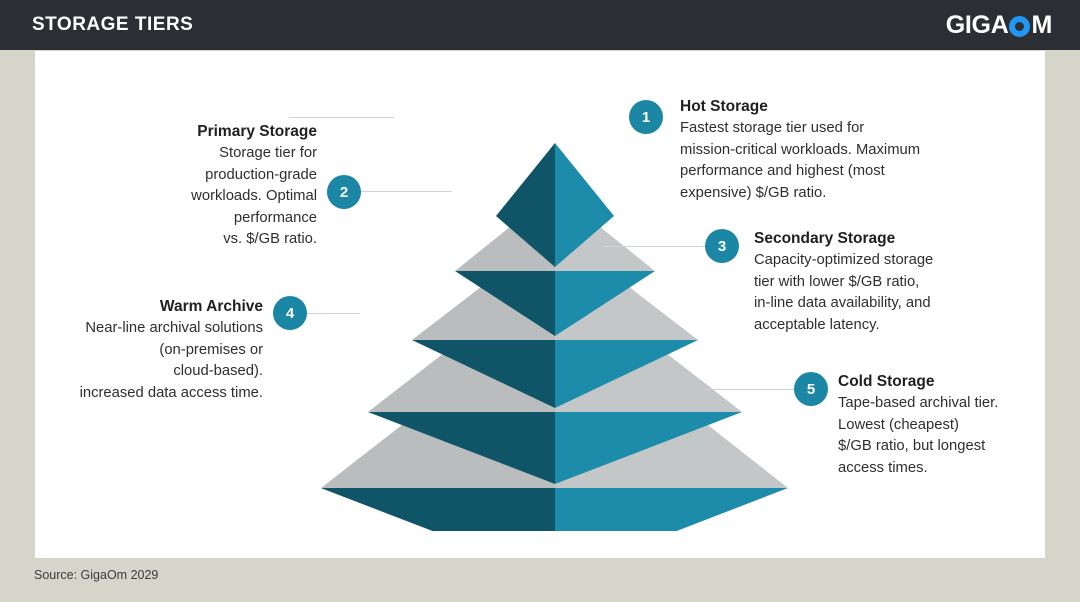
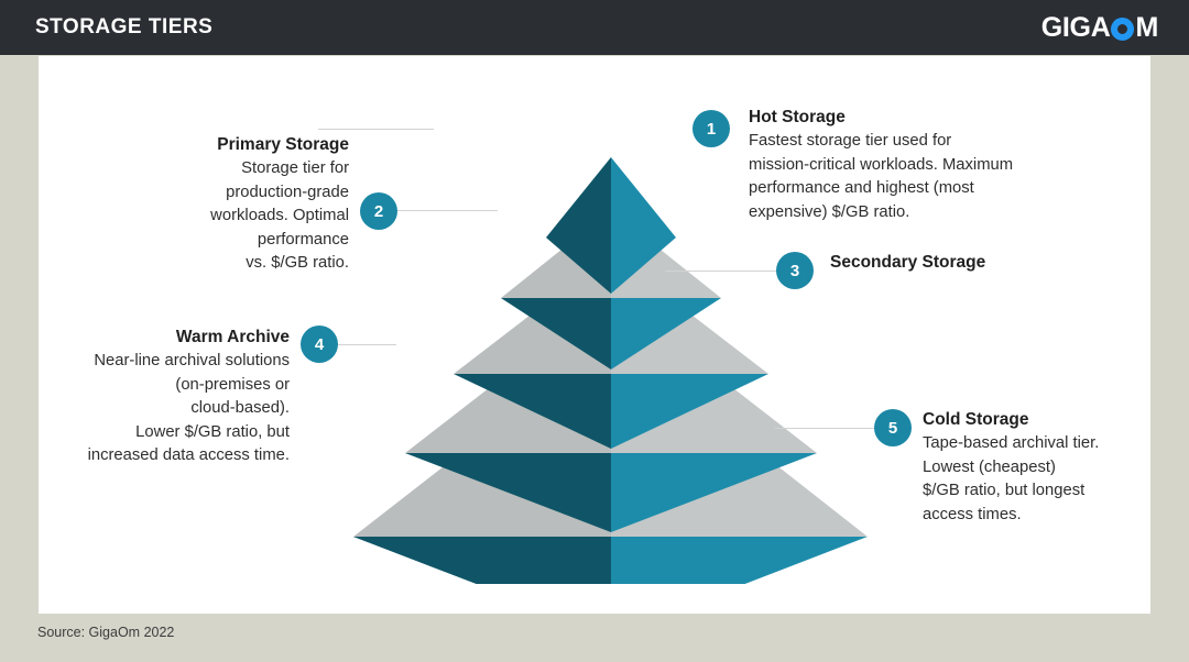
  STORAGE TIERS
  GIGA
  M
  1
  2
  3
  4
  5
  Hot Storage
  Fastest storage tier used for
  mission-critical workloads. Maximum
  performance and highest (most
  expensive) $/GB ratio.
  Primary Storage
  Storage tier for
  production-grade
  workloads. Optimal
  performance
  vs. $/GB ratio.
  Secondary Storage
- Capacity-optimized storage
- tier with lower $/GB ratio,
- in-line data availability, and
- acceptable latency.
  Warm Archive
  Near-line archival solutions
  (on-premises or
  cloud-based).
+ Lower $/GB ratio, but
  increased data access time.
  Cold Storage
  Tape-based archival tier.
  Lowest (cheapest)
  $/GB ratio, but longest
  access times.
- Source: GigaOm 2029
+ Source: GigaOm 2022
